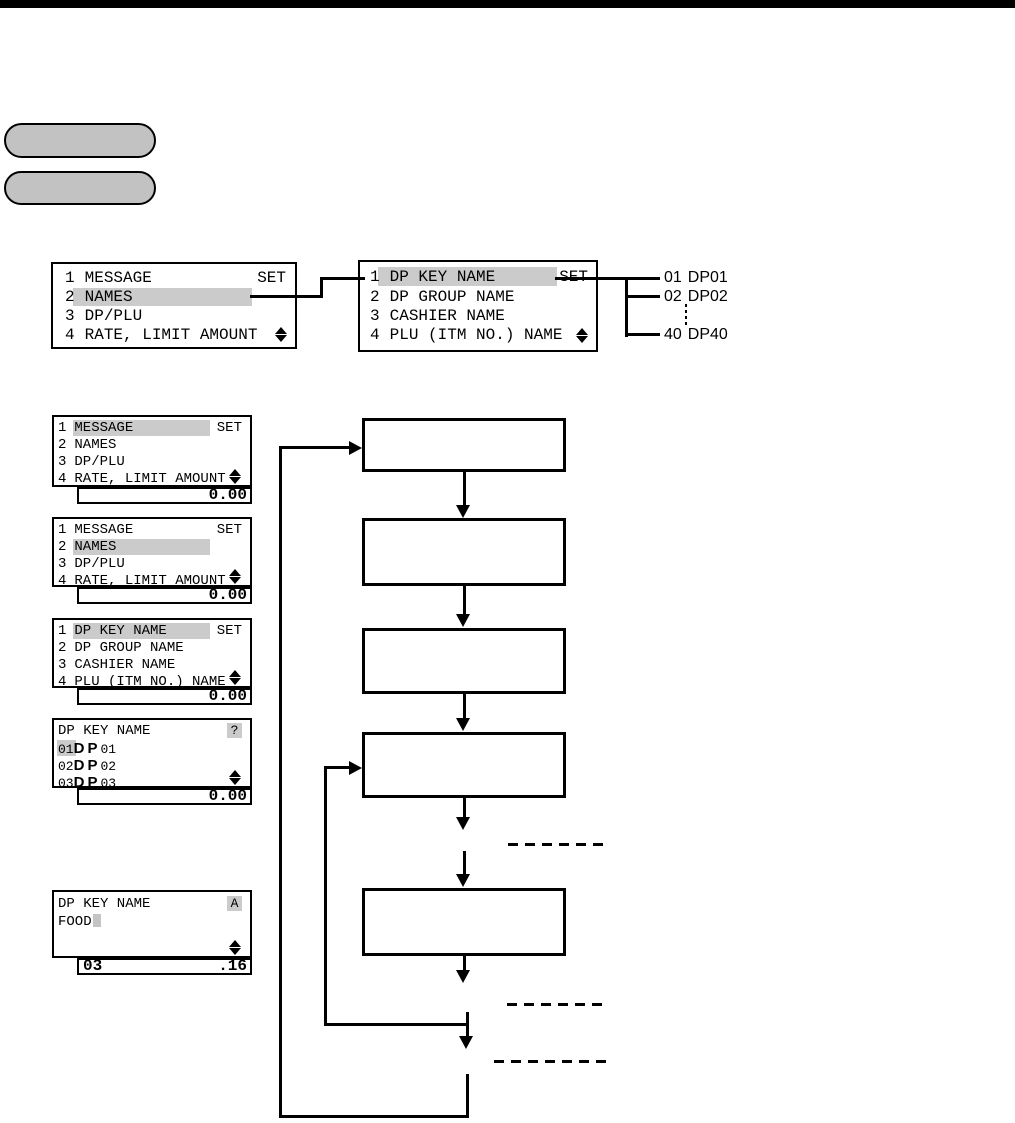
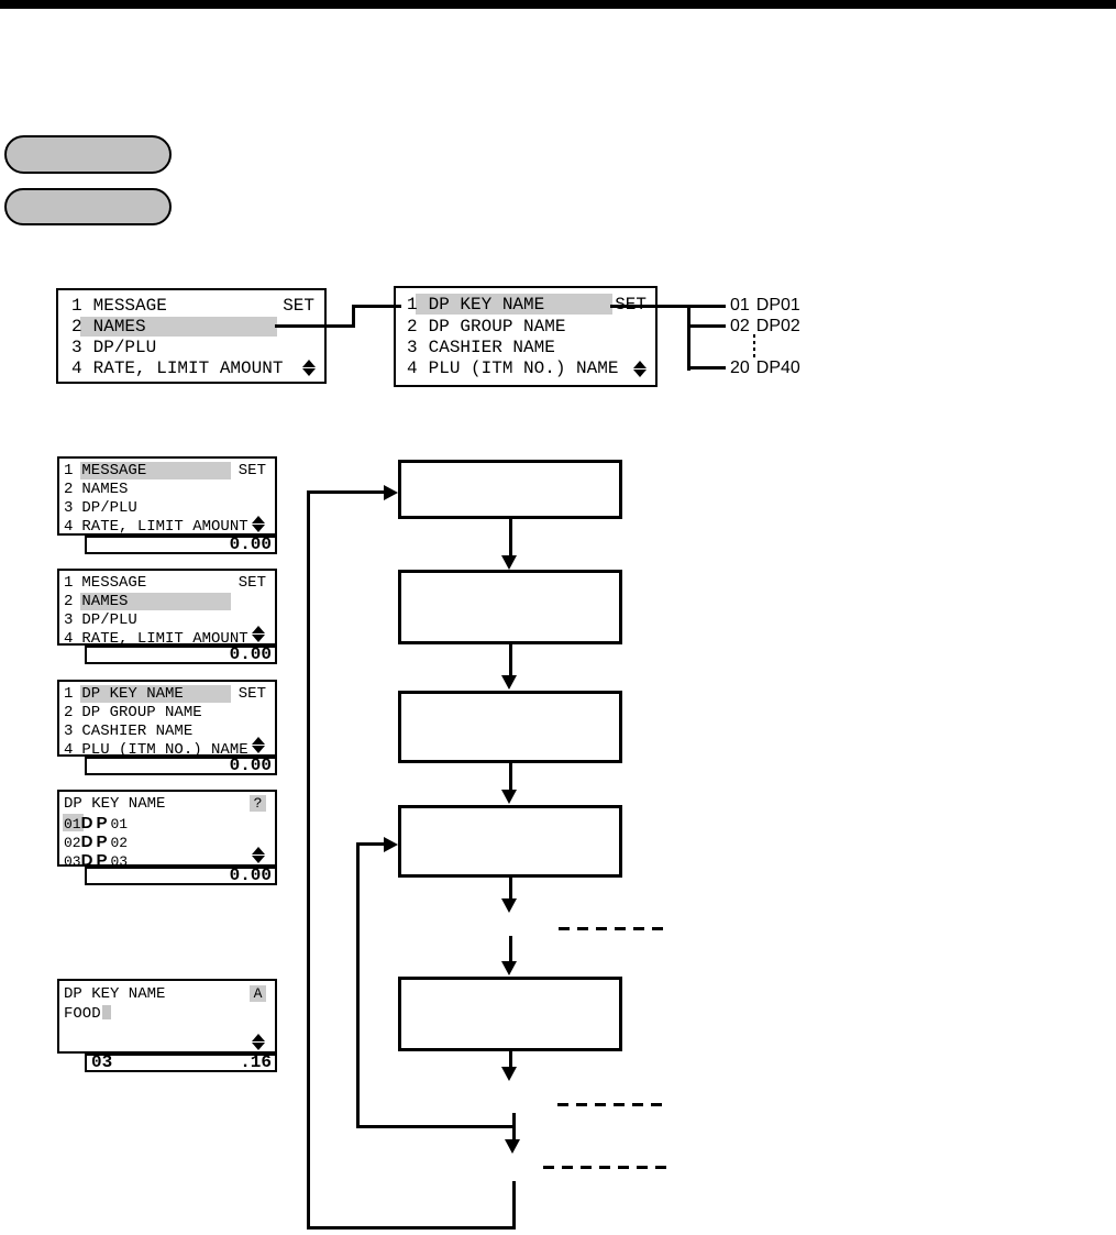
  1 MESSAGE
  2 NAMES
  3 DP/PLU
  4 RATE, LIMIT AMOUNT
  SET
  1 DP KEY NAME
  2 DP GROUP NAME
  3 CASHIER NAME
  4 PLU (ITM NO.) NAME
  01 DP01
  02 DP02
- 40 DP40
+ 20 DP40
  1 MESSAGE
  2 NAMES
  3 DP/PLU
  4 RATE, LIMIT AMOUNT
  SET
  0.00
  1 MESSAGE
  2 NAMES
  3 DP/PLU
  4 RATE, LIMIT AMOUNT
  SET
  0.00
  1 DP KEY NAME
  2 DP GROUP NAME
  3 CASHIER NAME
  4 PLU (ITM NO.) NAME
  SET
  0.00
  DP KEY NAME
  01DP01
  02DP02
  03DP03
  ?
  0.00
  DP KEY NAME
  FOOD
  A
  03
  .16
